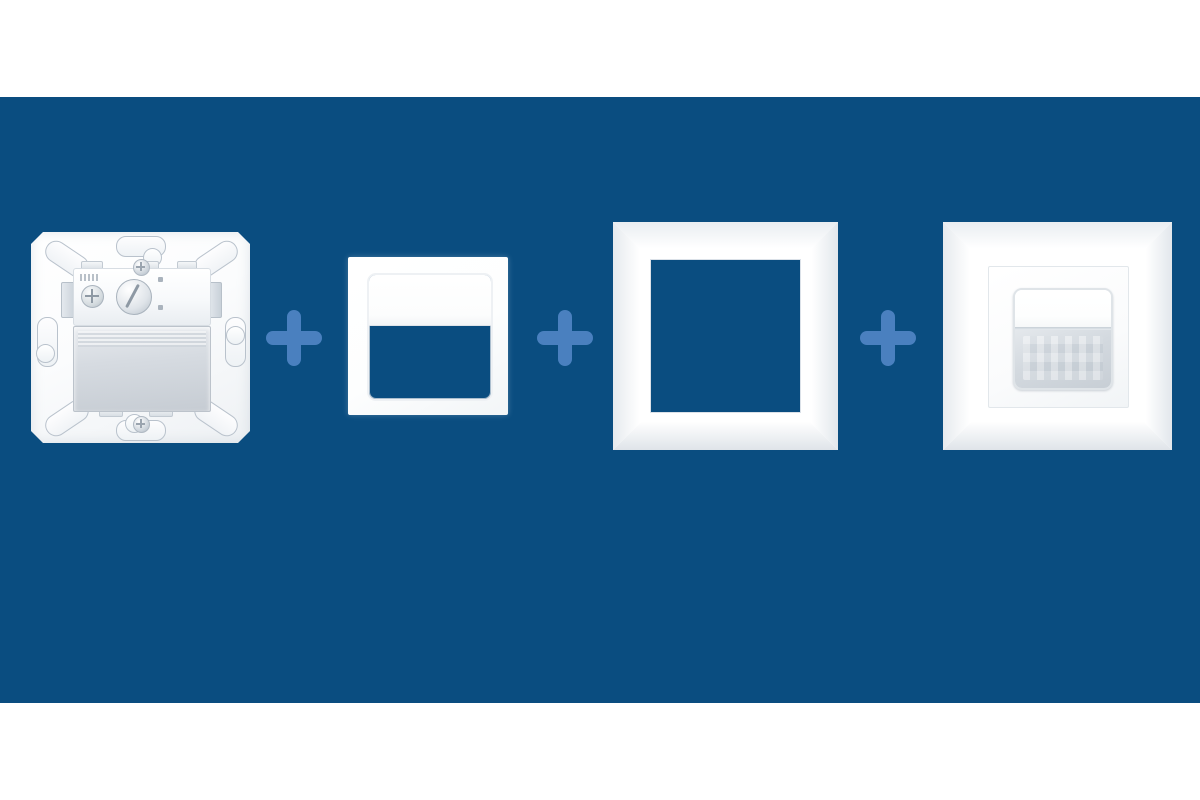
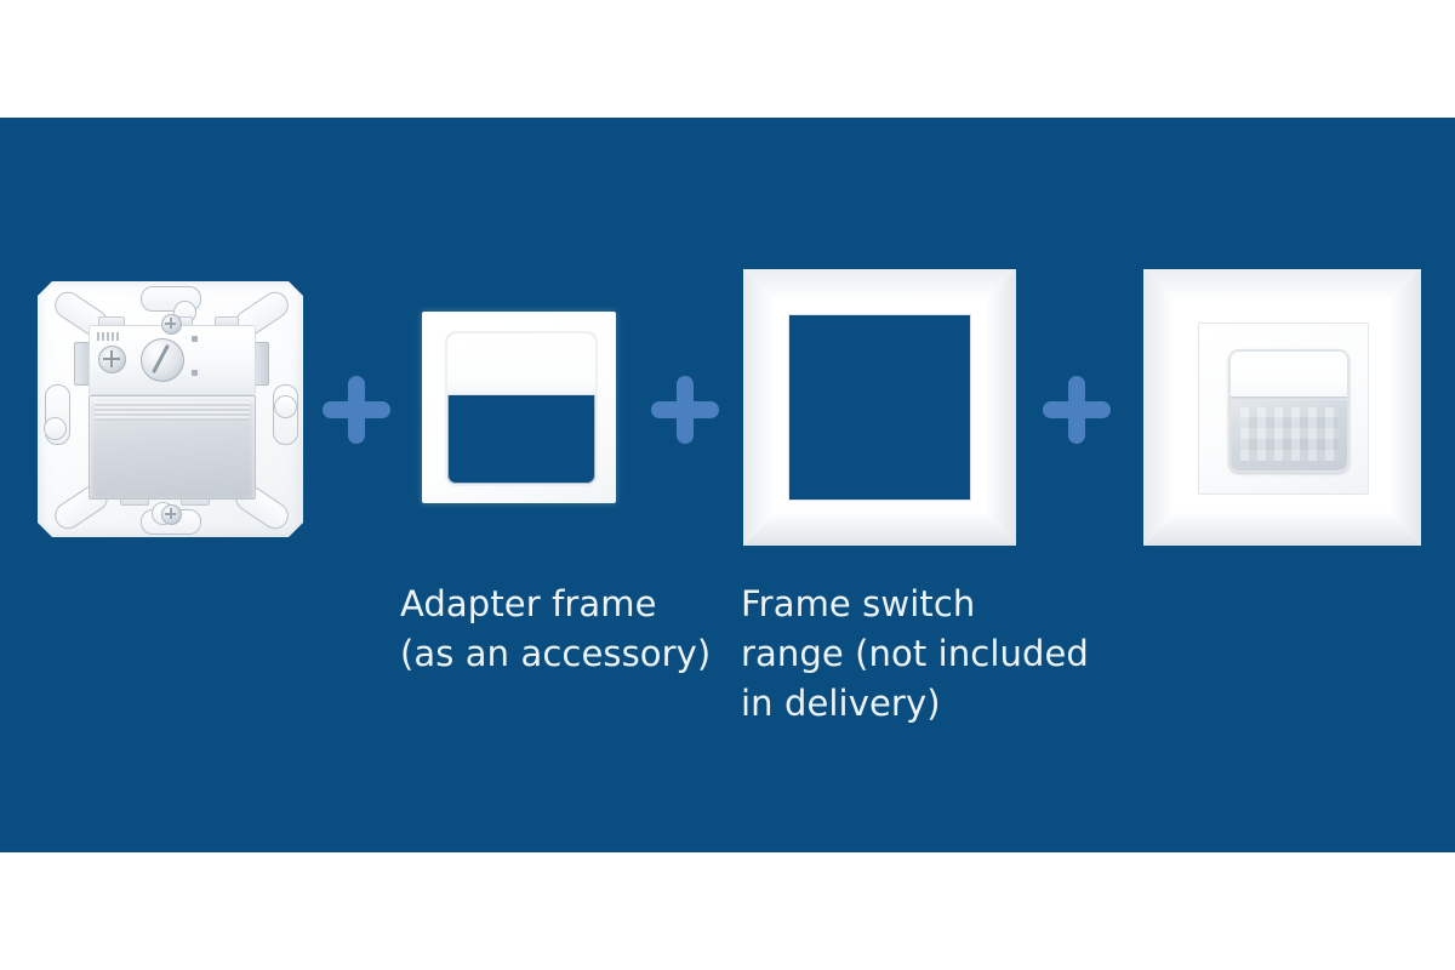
+ Adapter frame
+ (as an accessory)
+ Frame switch
+ range (not included
+ in delivery)
